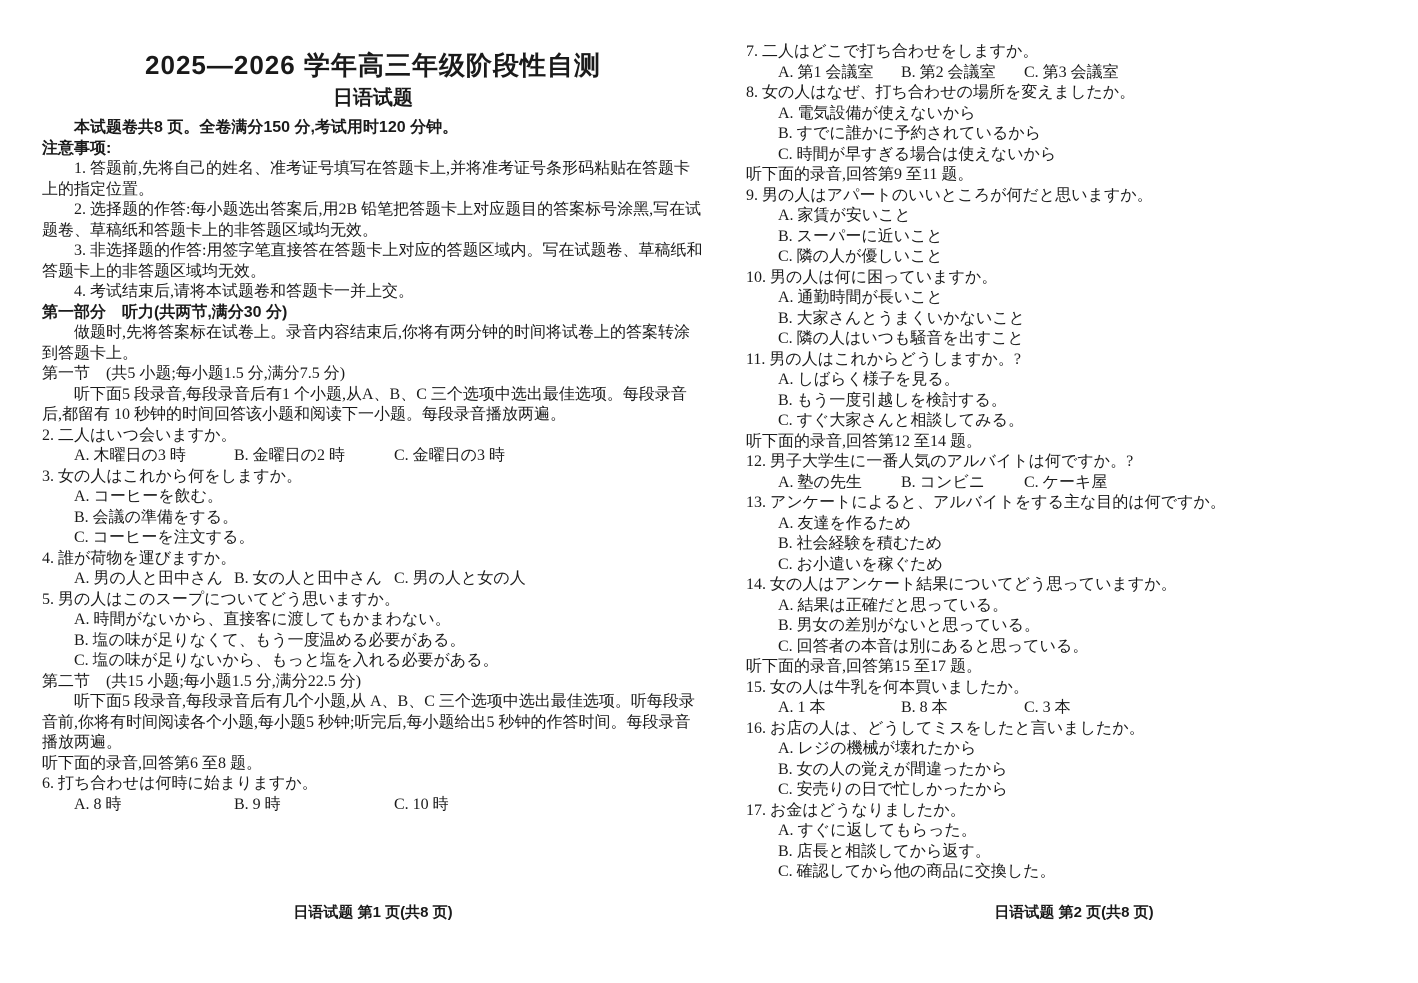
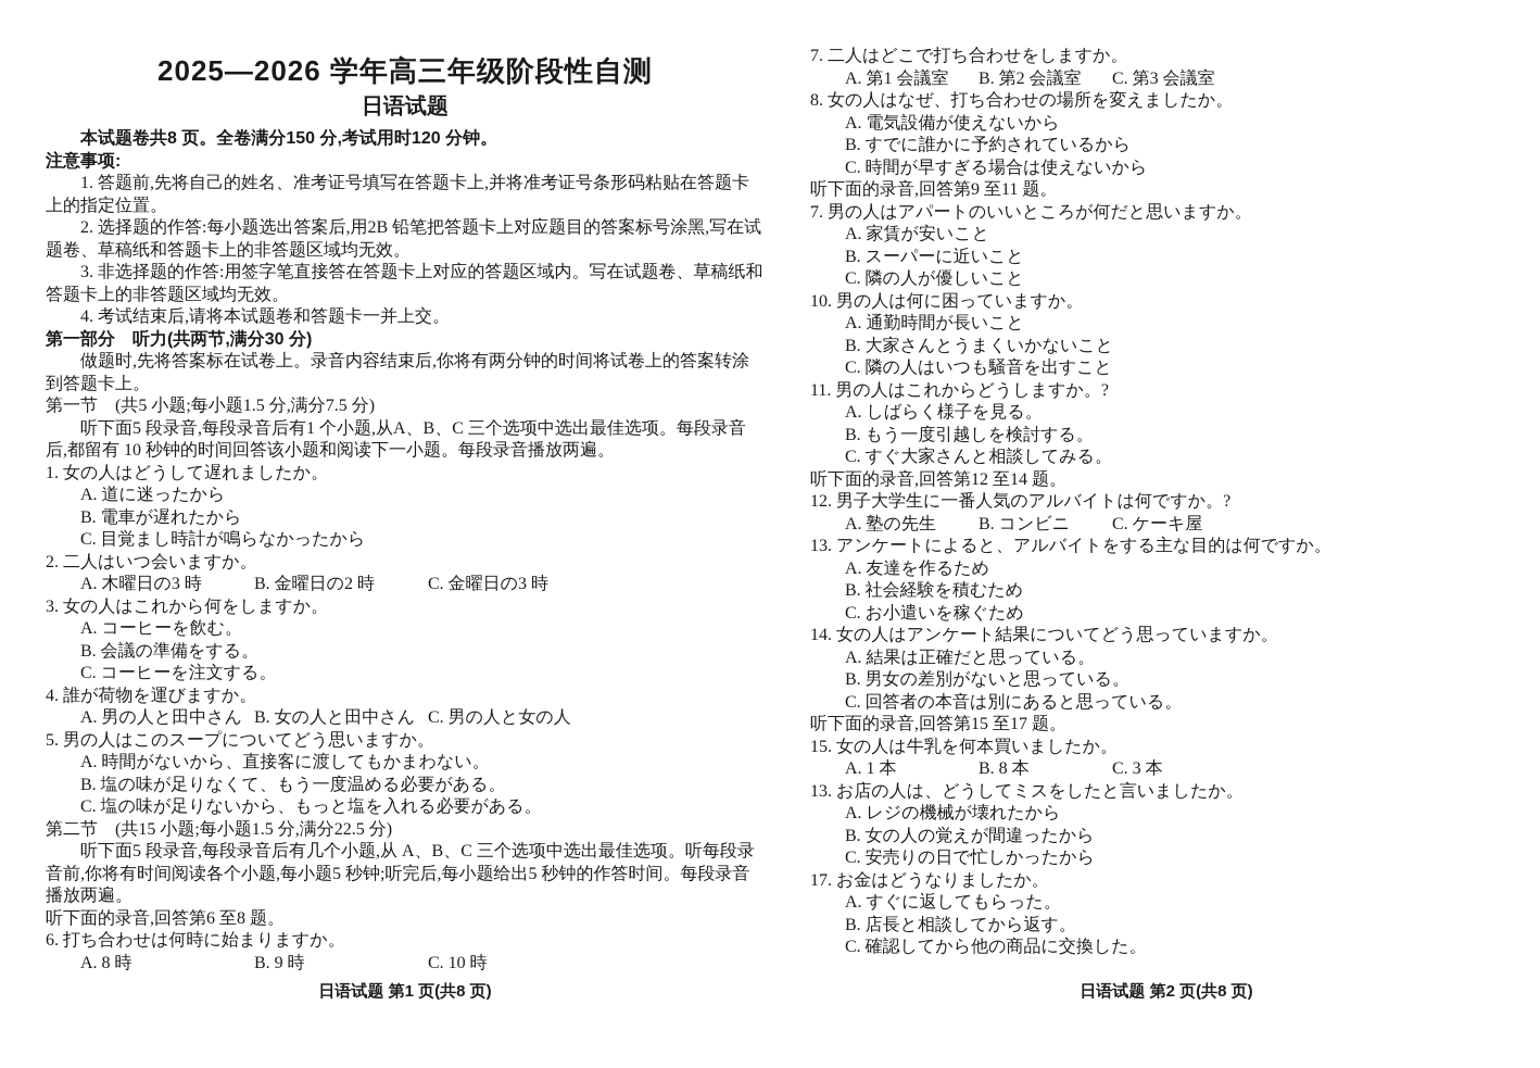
  2025—2026 学年高三年级阶段性自测
  日语试题
  本试题卷共8 页。全卷满分150 分,考试用时120 分钟。
  注意事项:
  1. 答题前,先将自己的姓名、准考证号填写在答题卡上,并将准考证号条形码粘贴在答题卡上的指定位置。
  2. 选择题的作答:每小题选出答案后,用2B 铅笔把答题卡上对应题目的答案标号涂黑,写在试题卷、草稿纸和答题卡上的非答题区域均无效。
  3. 非选择题的作答:用签字笔直接答在答题卡上对应的答题区域内。写在试题卷、草稿纸和答题卡上的非答题区域均无效。
  4. 考试结束后,请将本试题卷和答题卡一并上交。
  第一部分 听力(共两节,满分30 分)
  做题时,先将答案标在试卷上。录音内容结束后,你将有两分钟的时间将试卷上的答案转涂到答题卡上。
  第一节 (共5 小题;每小题1.5 分,满分7.5 分)
  听下面5 段录音,每段录音后有1 个小题,从A、B、C 三个选项中选出最佳选项。每段录音后,都留有 10 秒钟的时间回答该小题和阅读下一小题。每段录音播放两遍。
+ 1. 女の人はどうして遅れましたか。
+ A. 道に迷ったから
+ B. 電車が遅れたから
+ C. 目覚まし時計が鳴らなかったから
  2. 二人はいつ会いますか。
  A. 木曜日の3 時
  B. 金曜日の2 時
  C. 金曜日の3 時
  3. 女の人はこれから何をしますか。
  A. コーヒーを飲む。
  B. 会議の準備をする。
  C. コーヒーを注文する。
  4. 誰が荷物を運びますか。
  A. 男の人と田中さん
  B. 女の人と田中さん
  C. 男の人と女の人
  5. 男の人はこのスープについてどう思いますか。
  A. 時間がないから、直接客に渡してもかまわない。
  B. 塩の味が足りなくて、もう一度温める必要がある。
  C. 塩の味が足りないから、もっと塩を入れる必要がある。
  第二节 (共15 小题;每小题1.5 分,满分22.5 分)
  听下面5 段录音,每段录音后有几个小题,从 A、B、C 三个选项中选出最佳选项。听每段录音前,你将有时间阅读各个小题,每小题5 秒钟;听完后,每小题给出5 秒钟的作答时间。每段录音播放两遍。
  听下面的录音,回答第6 至8 题。
  6. 打ち合わせは何時に始まりますか。
  A. 8 時
  B. 9 時
  C. 10 時
  7. 二人はどこで打ち合わせをしますか。
  A. 第1 会議室
  B. 第2 会議室
  C. 第3 会議室
  8. 女の人はなぜ、打ち合わせの場所を変えましたか。
  A. 電気設備が使えないから
  B. すでに誰かに予約されているから
  C. 時間が早すぎる場合は使えないから
  听下面的录音,回答第9 至11 题。
- 9. 男の人はアパートのいいところが何だと思いますか。
+ 7. 男の人はアパートのいいところが何だと思いますか。
  A. 家賃が安いこと
  B. スーパーに近いこと
  C. 隣の人が優しいこと
  10. 男の人は何に困っていますか。
  A. 通勤時間が長いこと
  B. 大家さんとうまくいかないこと
  C. 隣の人はいつも騒音を出すこと
  11. 男の人はこれからどうしますか。?
  A. しばらく様子を見る。
  B. もう一度引越しを検討する。
  C. すぐ大家さんと相談してみる。
  听下面的录音,回答第12 至14 题。
  12. 男子大学生に一番人気のアルバイトは何ですか。?
  A. 塾の先生
  B. コンビニ
  C. ケーキ屋
  13. アンケートによると、アルバイトをする主な目的は何ですか。
  A. 友達を作るため
  B. 社会経験を積むため
  C. お小遣いを稼ぐため
  14. 女の人はアンケート結果についてどう思っていますか。
  A. 結果は正確だと思っている。
  B. 男女の差別がないと思っている。
  C. 回答者の本音は別にあると思っている。
  听下面的录音,回答第15 至17 题。
  15. 女の人は牛乳を何本買いましたか。
  A. 1 本
  B. 8 本
  C. 3 本
- 16. お店の人は、どうしてミスをしたと言いましたか。
+ 13. お店の人は、どうしてミスをしたと言いましたか。
  A. レジの機械が壊れたから
  B. 女の人の覚えが間違ったから
  C. 安売りの日で忙しかったから
  17. お金はどうなりましたか。
  A. すぐに返してもらった。
  B. 店長と相談してから返す。
  C. 確認してから他の商品に交換した。
  日语试题 第1 页(共8 页)
  日语试题 第2 页(共8 页)
